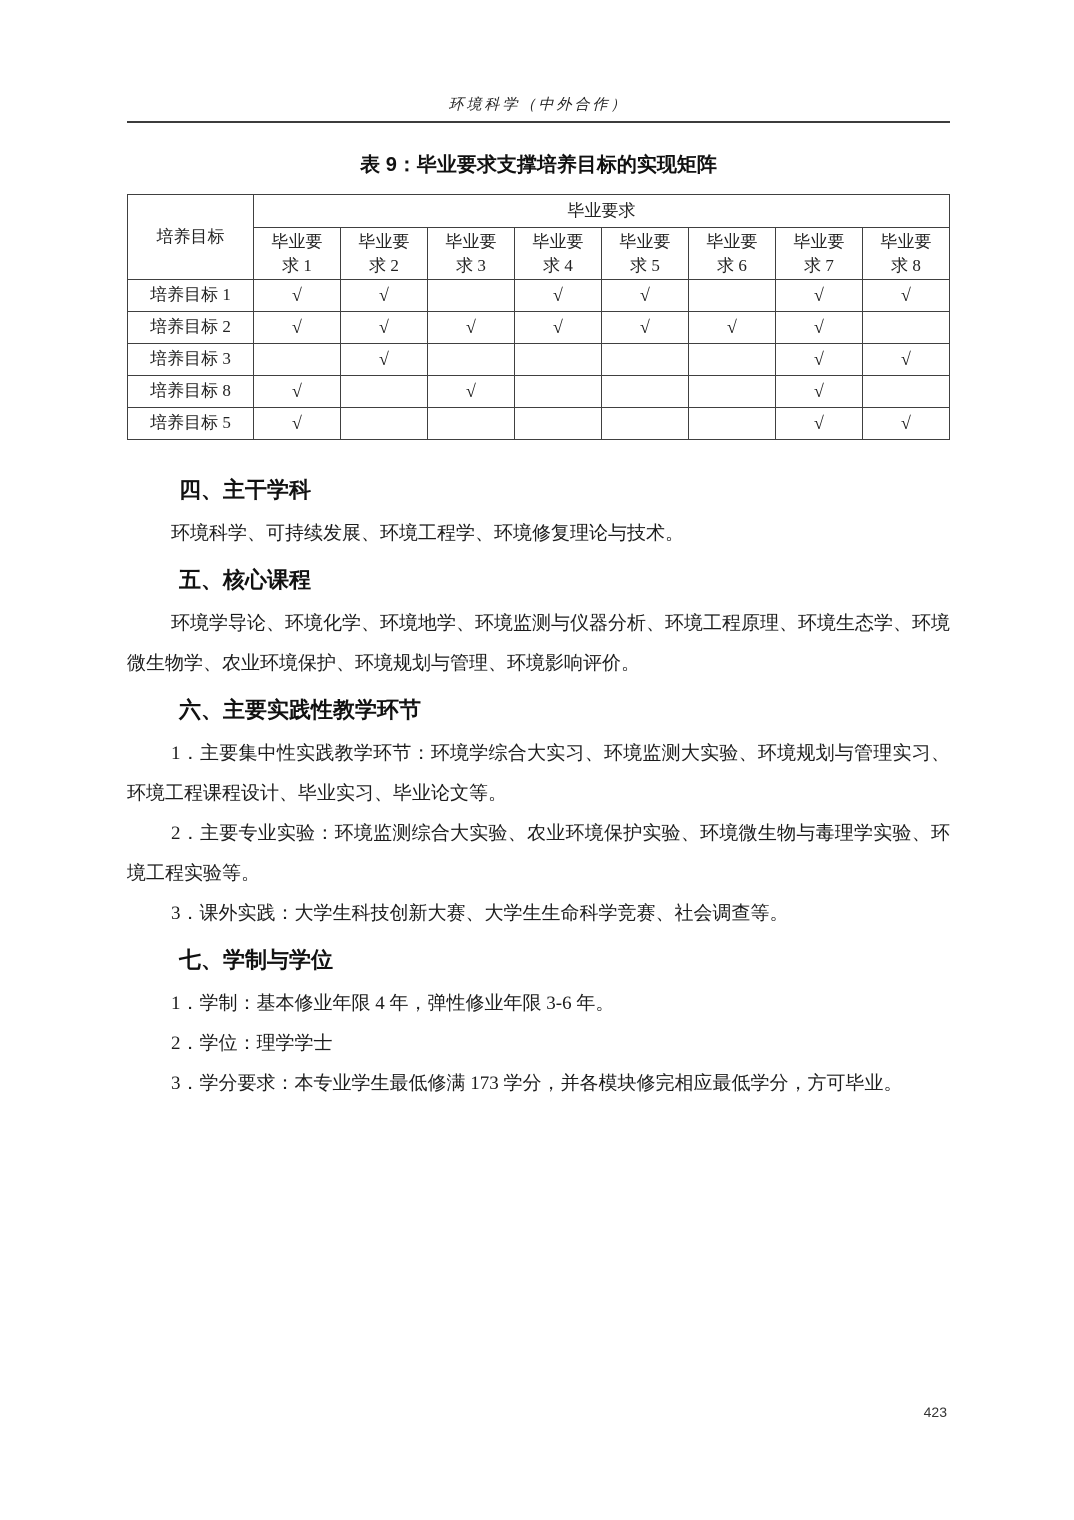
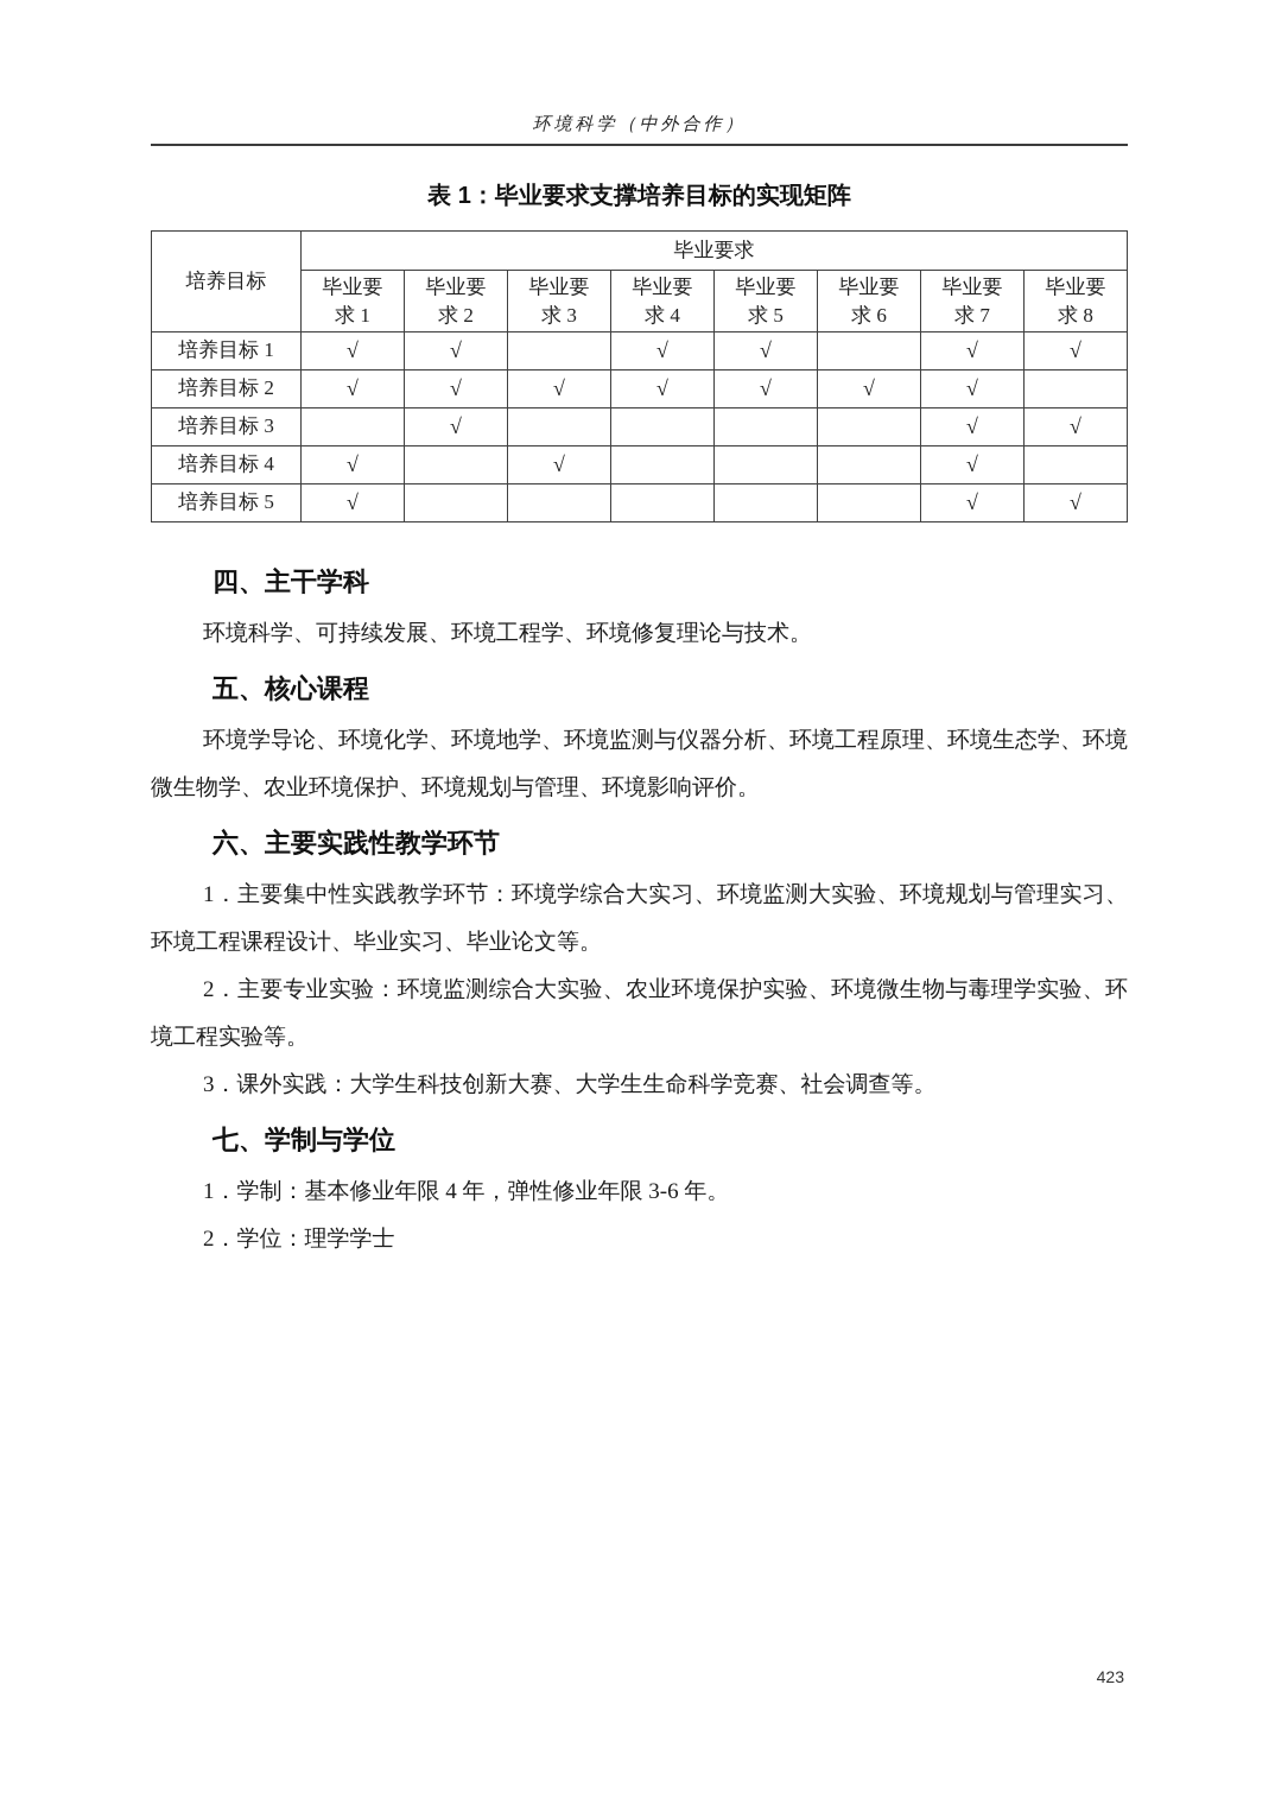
  环境科学（中外合作）
- 表 9：毕业要求支撑培养目标的实现矩阵
+ 表 1：毕业要求支撑培养目标的实现矩阵
  培养目标	毕业要求
  毕业要 求 1	毕业要 求 2	毕业要 求 3	毕业要 求 4	毕业要 求 5	毕业要 求 6	毕业要 求 7	毕业要 求 8
  培养目标 1	√	√		√	√		√	√
  培养目标 2	√	√	√	√	√	√	√
  培养目标 3		√					√	√
- 培养目标 8	√		√				√
+ 培养目标 4	√		√				√
  培养目标 5	√						√	√
  四、主干学科
  环境科学、可持续发展、环境工程学、环境修复理论与技术。
  五、核心课程
  环境学导论、环境化学、环境地学、环境监测与仪器分析、环境工程原理、环境生态学、环境微生物学、农业环境保护、环境规划与管理、环境影响评价。
  六、主要实践性教学环节
  1．主要集中性实践教学环节：环境学综合大实习、环境监测大实验、环境规划与管理实习、环境工程课程设计、毕业实习、毕业论文等。
  2．主要专业实验：环境监测综合大实验、农业环境保护实验、环境微生物与毒理学实验、环境工程实验等。
  3．课外实践：大学生科技创新大赛、大学生生命科学竞赛、社会调查等。
  七、学制与学位
  1．学制：基本修业年限 4 年，弹性修业年限 3-6 年。
  2．学位：理学学士
- 3．学分要求：本专业学生最低修满 173 学分，并各模块修完相应最低学分，方可毕业。
  423
